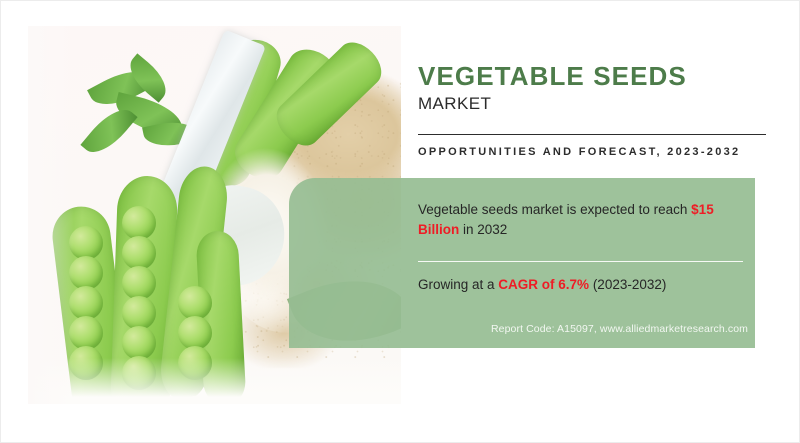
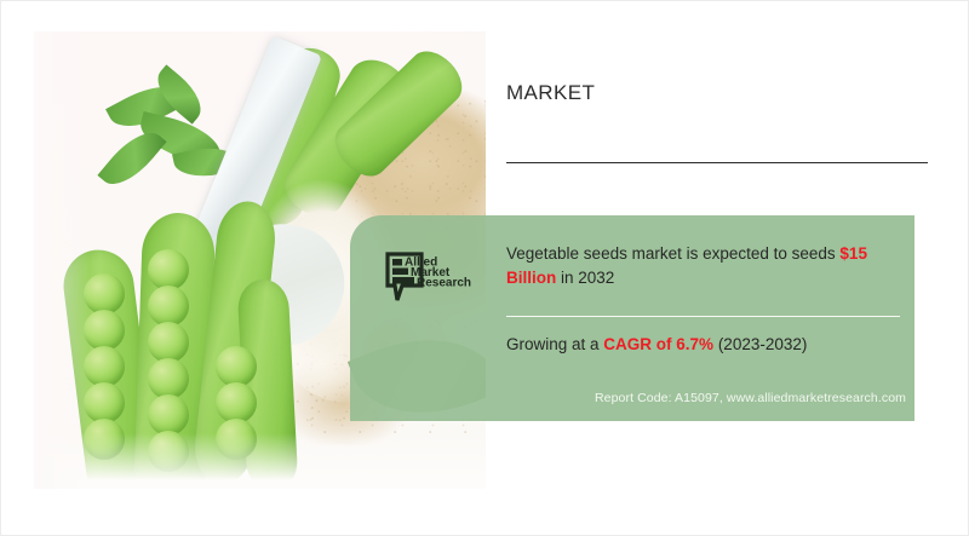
- VEGETABLE SEEDS
  MARKET
- OPPORTUNITIES AND FORECAST, 2023-2032
- Vegetable seeds market is expected to reach $15 Billion in 2032
+ Vegetable seeds market is expected to seeds $15 Billion in 2032
  Growing at a CAGR of 6.7% (2023-2032)
  Report Code: A15097, www.alliedmarketresearch.com
+ Allied
+ Market
+ Research
